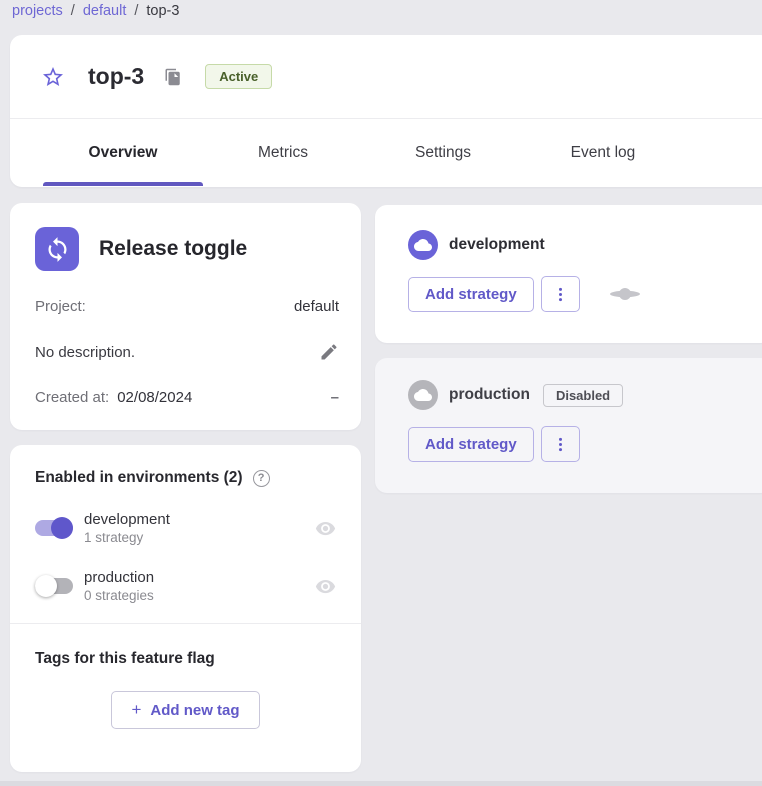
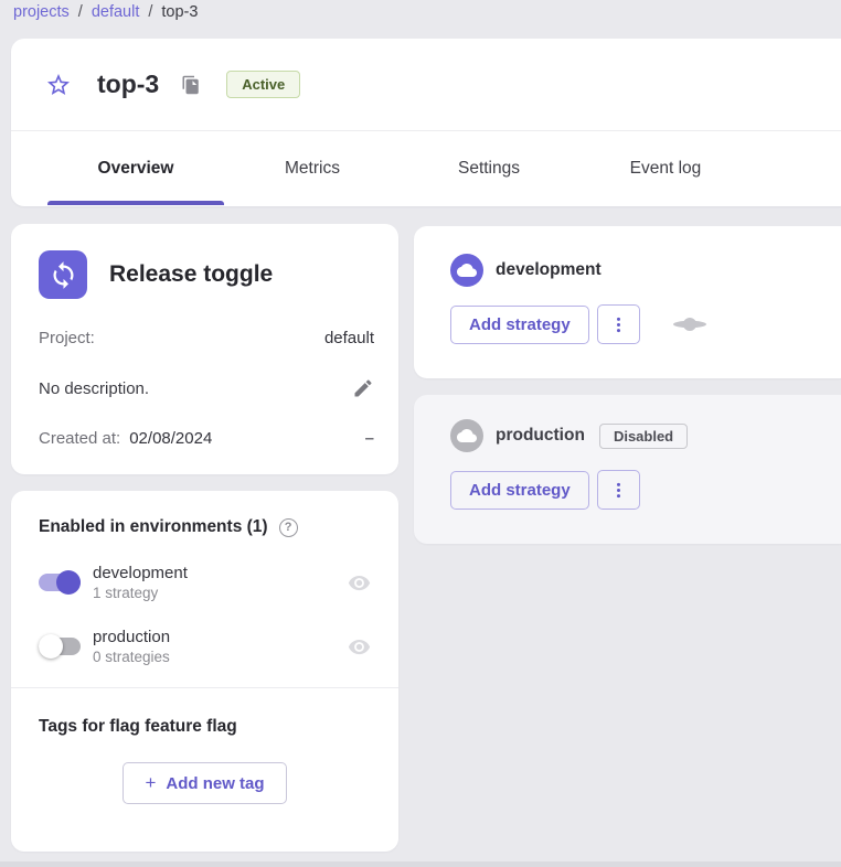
  projects
  /
  default
  /
  top-3
  top-3
  Active
  Overview
  Metrics
  Settings
  Event log
  Release toggle
  Project:
  default
  No description.
  Created at:
  02/08/2024
  –
- Enabled in environments (2)
+ Enabled in environments (1)
  ?
  development
  1 strategy
  production
  0 strategies
- Tags for this feature flag
+ Tags for flag feature flag
  +
  Add new tag
  development
  Add strategy
  production
  Disabled
  Add strategy
